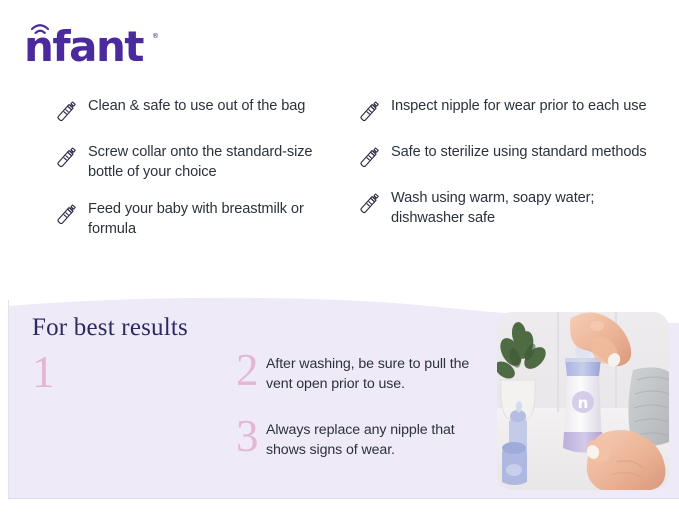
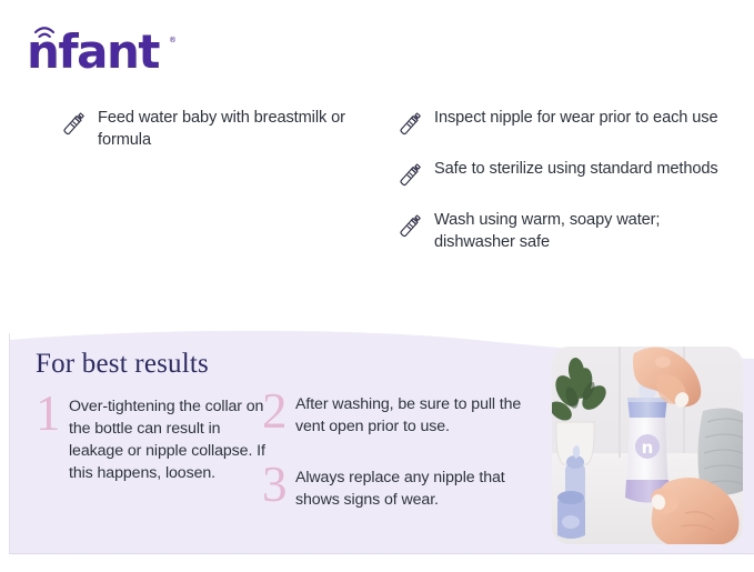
  nfant
  ®
- Clean & safe to use out of the bag
- Screw collar onto the standard-size bottle of your choice
- Feed your baby with breastmilk or formula
+ Feed water baby with breastmilk or formula
  Inspect nipple for wear prior to each use
  Safe to sterilize using standard methods
  Wash using warm, soapy water; dishwasher safe
  For best results
  1
+ Over-tightening the collar on the bottle can result in leakage or nipple collapse. If this happens, loosen.
  2
  After washing, be sure to pull the vent open prior to use.
  3
  Always replace any nipple that shows signs of wear.
  n
